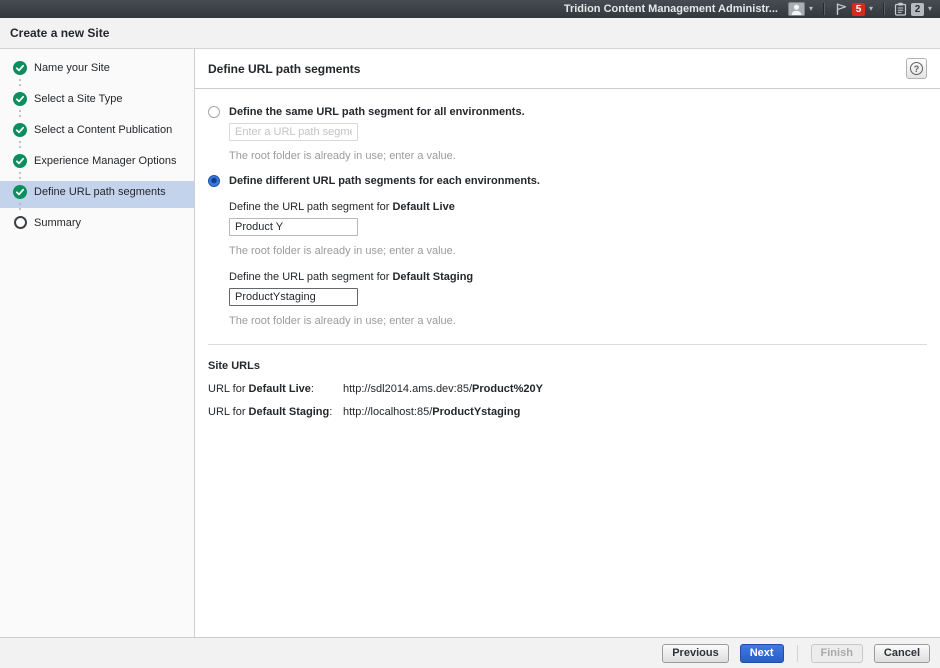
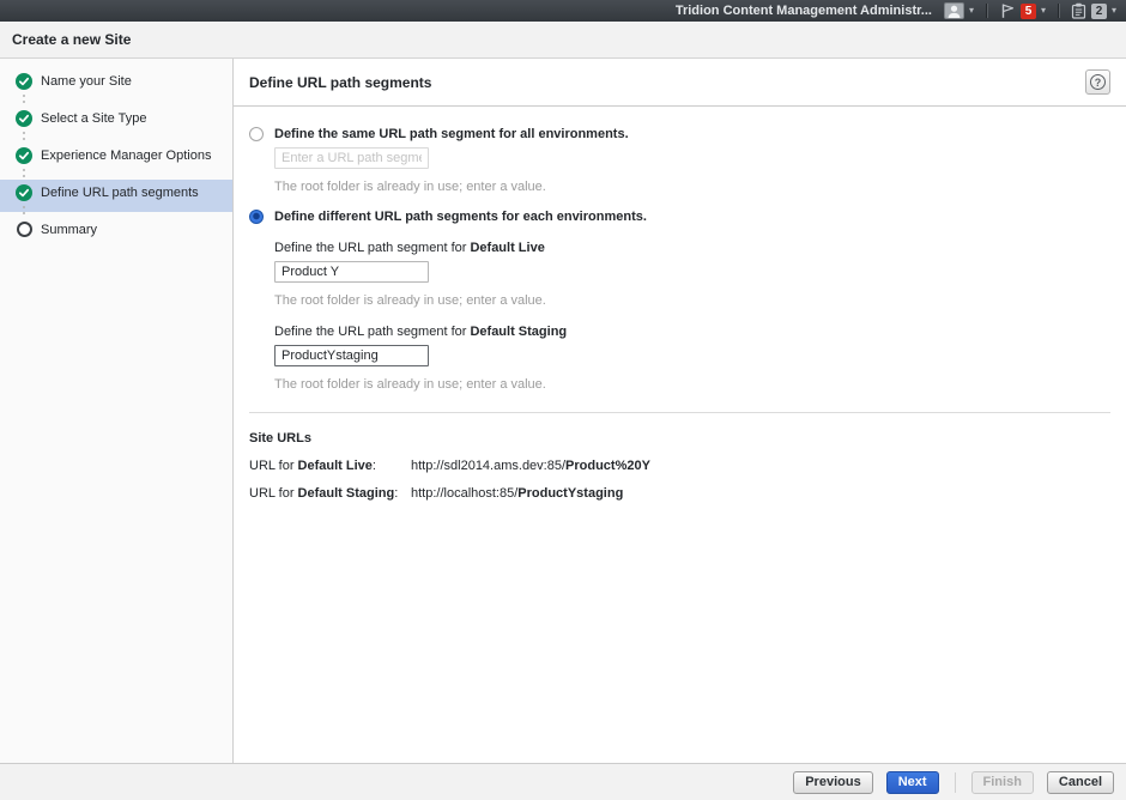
  Tridion Content Management Administr...
  ▾
  5
  ▾
  2
  ▾
  Create a new Site
  Name your Site
  Select a Site Type
- Select a Content Publication
  Experience Manager Options
  Define URL path segments
  Summary
  Define URL path segments
  ?
  Define the same URL path segment for all environments.
  Enter a URL path segm
  The root folder is already in use; enter a value.
  Define different URL path segments for each environments.
  Define the URL path segment for Default Live
  Product Y
  The root folder is already in use; enter a value.
  Define the URL path segment for Default Staging
  ProductYstaging
  The root folder is already in use; enter a value.
  Site URLs
  URL for Default Live:
  http://sdl2014.ams.dev:85/Product%20Y
  URL for Default Staging:
  http://localhost:85/ProductYstaging
  Previous
  Next
  Finish
  Cancel
